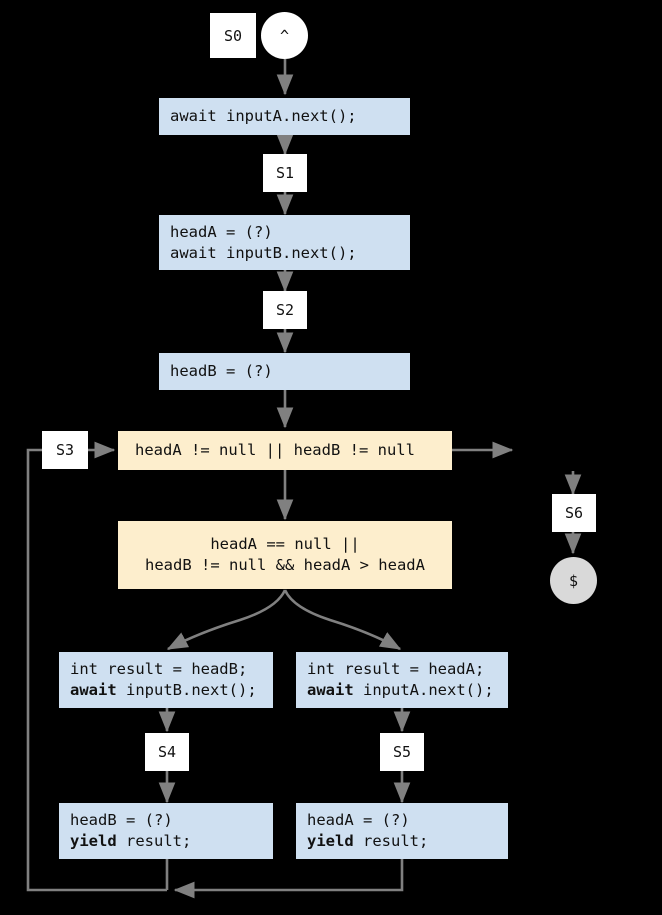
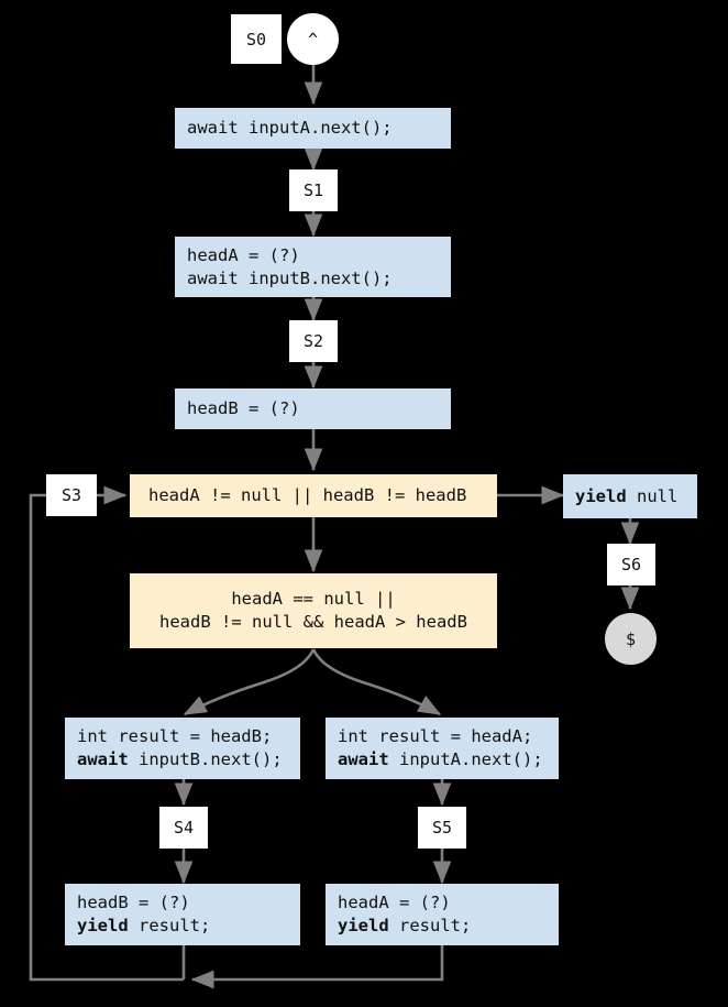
  ^
  $
  await inputA.next();
  headA = (?)
  await inputB.next();
  headB = (?)
- headA != null || headB != null
+ headA != null || headB != headB
  headA == null ||
- headB != null && headA > headA
+ headB != null && headA > headB
+ yield null
  int result = headB;
  await inputB.next();
  int result = headA;
  await inputA.next();
  headB = (?)
  yield result;
  headA = (?)
  yield result;
  S0
  S1
  S2
  S3
  S4
  S5
  S6
